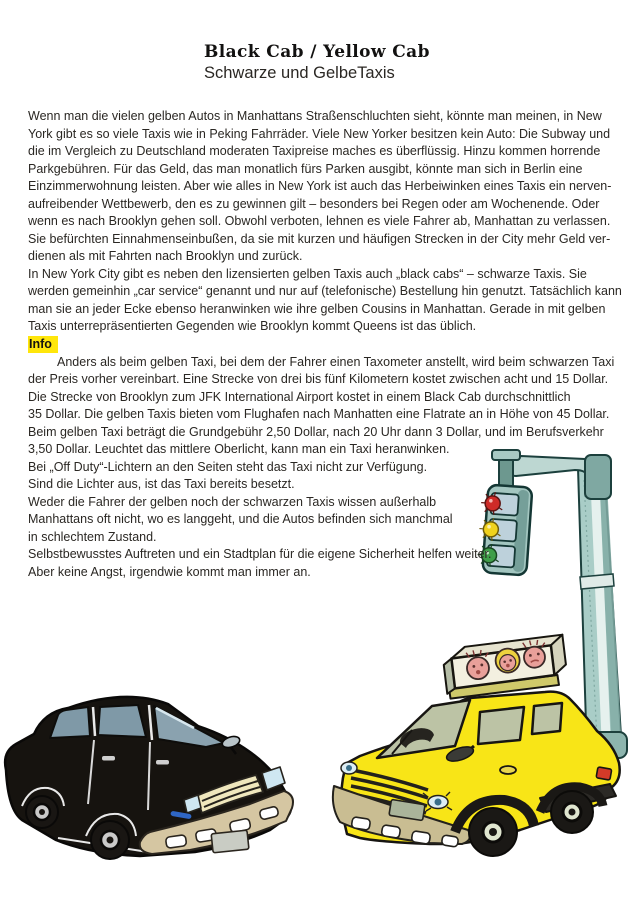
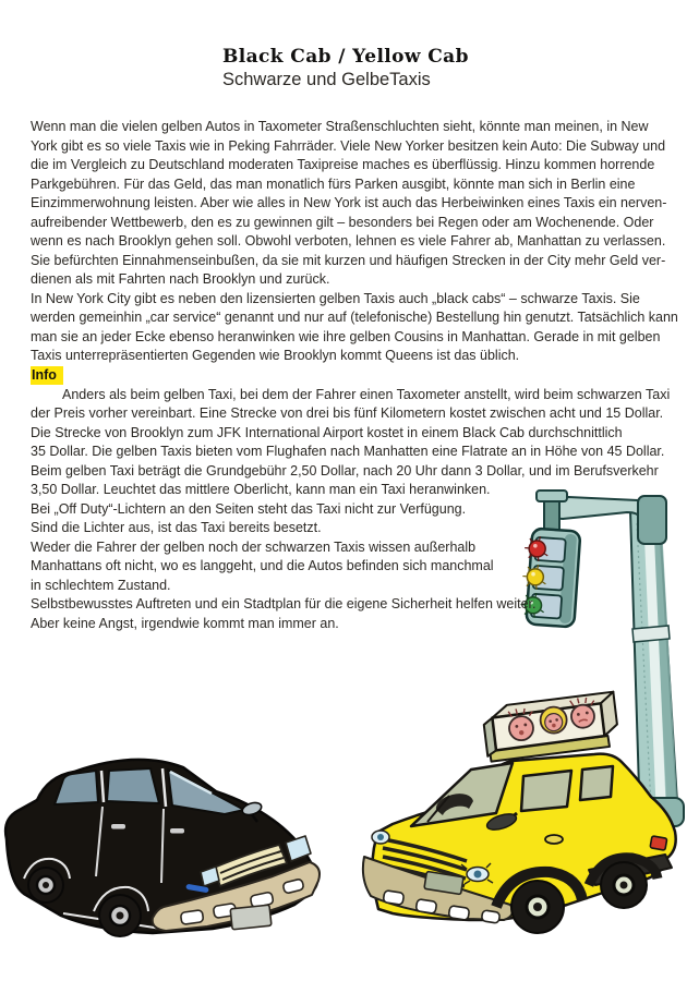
  Black Cab / Yellow Cab
  Schwarze und GelbeTaxis
- Wenn man die vielen gelben Autos in Manhattans Straßenschluchten sieht, könnte man meinen, in New
+ Wenn man die vielen gelben Autos in Taxometer Straßenschluchten sieht, könnte man meinen, in New
  York gibt es so viele Taxis wie in Peking Fahrräder. Viele New Yorker besitzen kein Auto: Die Subway und
  die im Vergleich zu Deutschland moderaten Taxipreise maches es überflüssig. Hinzu kommen horrende
  Parkgebühren. Für das Geld, das man monatlich fürs Parken ausgibt, könnte man sich in Berlin eine
  Einzimmerwohnung leisten. Aber wie alles in New York ist auch das Herbeiwinken eines Taxis ein nerven-
  aufreibender Wettbewerb, den es zu gewinnen gilt – besonders bei Regen oder am Wochenende. Oder
  wenn es nach Brooklyn gehen soll. Obwohl verboten, lehnen es viele Fahrer ab, Manhattan zu verlassen.
  Sie befürchten Einnahmenseinbußen, da sie mit kurzen und häufigen Strecken in der City mehr Geld ver-
  dienen als mit Fahrten nach Brooklyn und zurück.
  In New York City gibt es neben den lizensierten gelben Taxis auch „black cabs“ – schwarze Taxis. Sie
  werden gemeinhin „car service“ genannt und nur auf (telefonische) Bestellung hin genutzt. Tatsächlich kann
  man sie an jeder Ecke ebenso heranwinken wie ihre gelben Cousins in Manhattan. Gerade in mit gelben
  Taxis unterrepräsentierten Gegenden wie Brooklyn kommt Queens ist das üblich.
  Info
  Anders als beim gelben Taxi, bei dem der Fahrer einen Taxometer anstellt, wird beim schwarzen Taxi
  der Preis vorher vereinbart. Eine Strecke von drei bis fünf Kilometern kostet zwischen acht und 15 Dollar.
  Die Strecke von Brooklyn zum JFK International Airport kostet in einem Black Cab durchschnittlich
  35 Dollar. Die gelben Taxis bieten vom Flughafen nach Manhatten eine Flatrate an in Höhe von 45 Dollar.
  Beim gelben Taxi beträgt die Grundgebühr 2,50 Dollar, nach 20 Uhr dann 3 Dollar, und im Berufsverkehr
  3,50 Dollar. Leuchtet das mittlere Oberlicht, kann man ein Taxi heranwinken.
  Bei „Off Duty“-Lichtern an den Seiten steht das Taxi nicht zur Verfügung.
  Sind die Lichter aus, ist das Taxi bereits besetzt.
  Weder die Fahrer der gelben noch der schwarzen Taxis wissen außerhalb
  Manhattans oft nicht, wo es langgeht, und die Autos befinden sich manchmal
  in schlechtem Zustand.
  Selbstbewusstes Auftreten und ein Stadtplan für die eigene Sicherheit helfen weiter.
  Aber keine Angst, irgendwie kommt man immer an.
